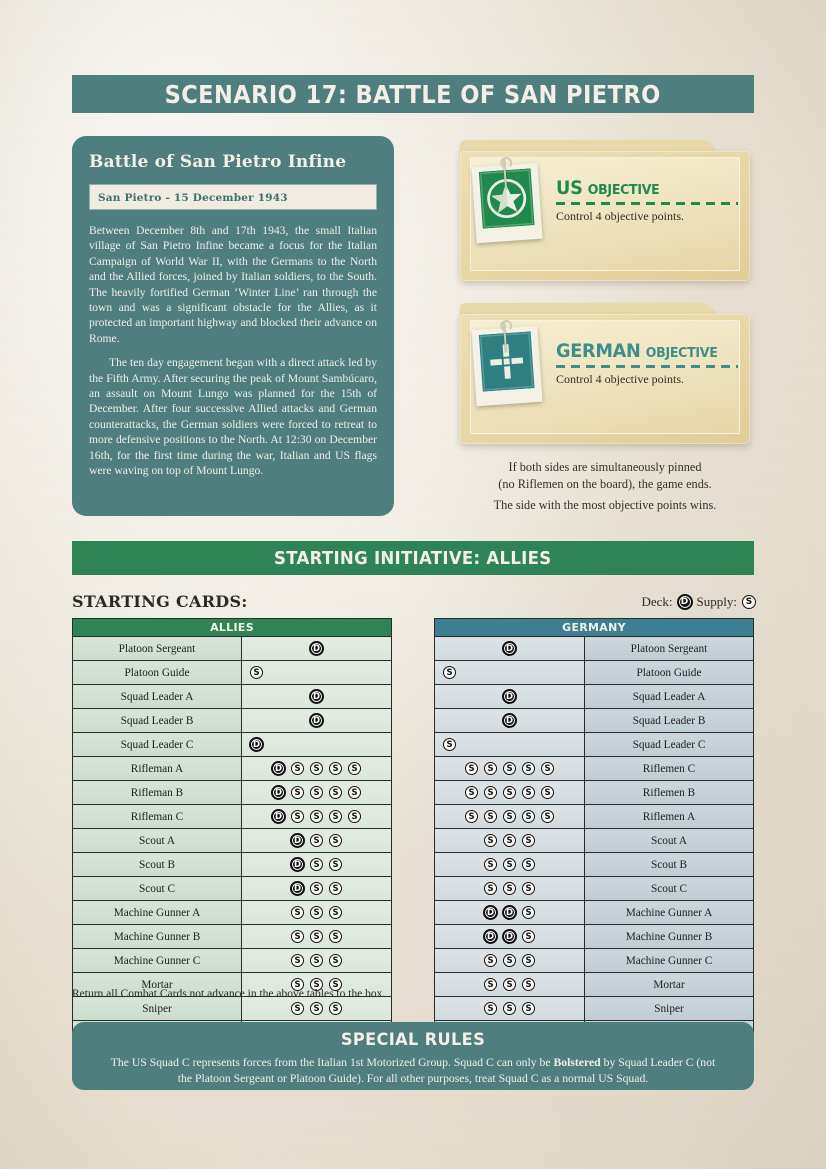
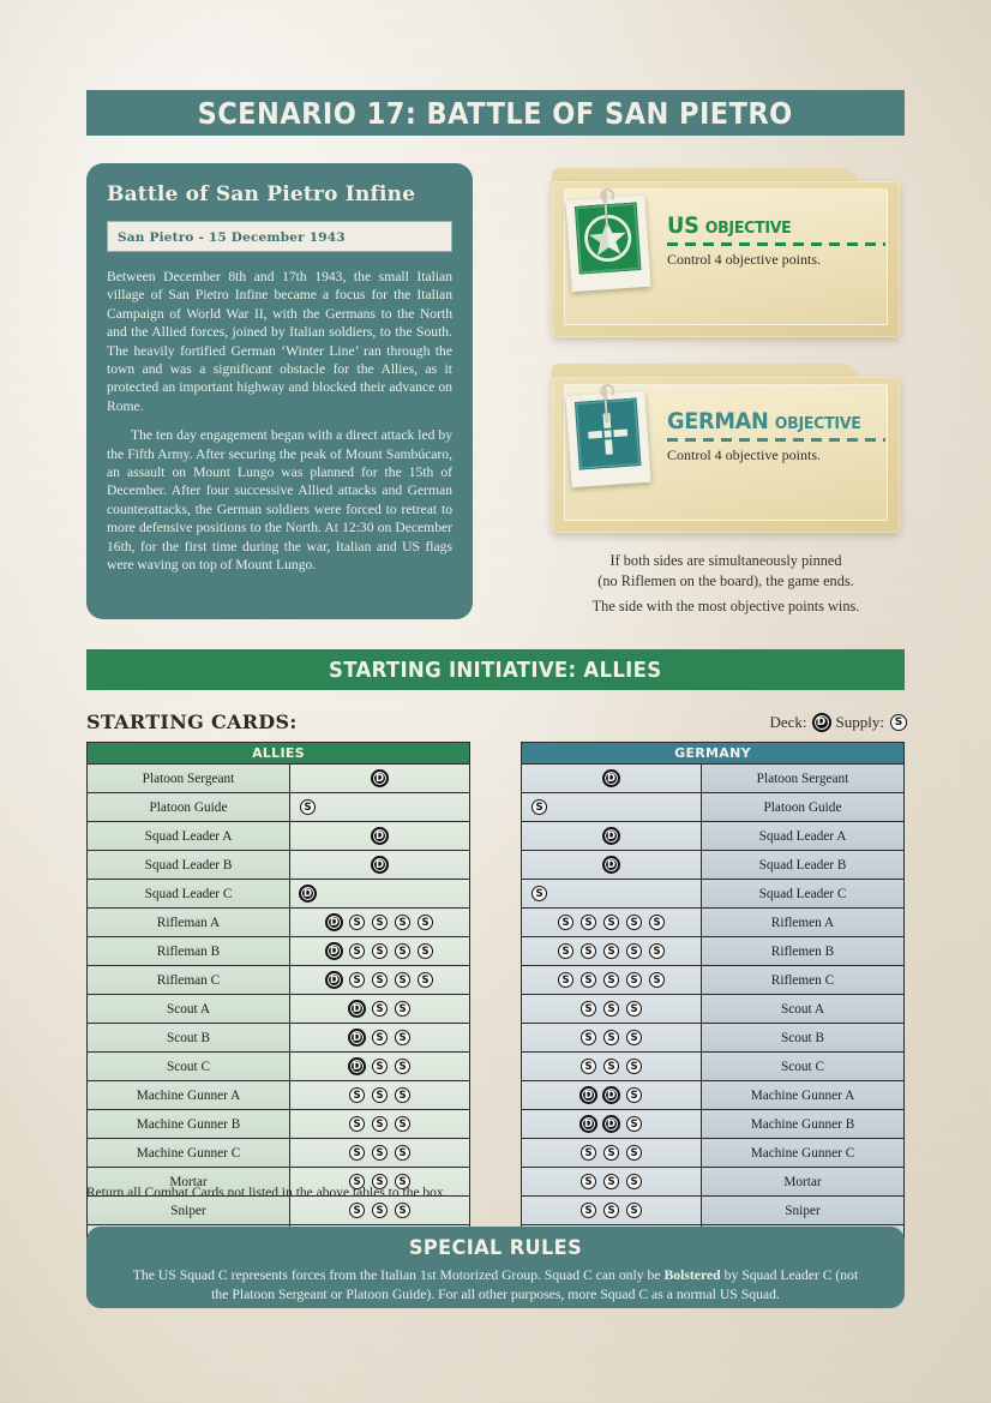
  SCENARIO 17: BATTLE OF SAN PIETRO
  Battle of San Pietro Infine
  San Pietro - 15 December 1943
  Between December 8th and 17th 1943, the small Italian village of San Pietro Infine became a focus for the Italian Campaign of World War II, with the Germans to the North and the Allied forces, joined by Italian soldiers, to the South. The heavily fortified German ‘Winter Line’ ran through the town and was a significant obstacle for the Allies, as it protected an important highway and blocked their advance on Rome.
  The ten day engagement began with a direct attack led by the Fifth Army. After securing the peak of Mount Sambúcaro, an assault on Mount Lungo was planned for the 15th of December. After four successive Allied attacks and German counterattacks, the German soldiers were forced to retreat to more defensive positions to the North. At 12:30 on December 16th, for the first time during the war, Italian and US flags were waving on top of Mount Lungo.
  US OBJECTIVE
  Control 4 objective points.
  GERMAN OBJECTIVE
  Control 4 objective points.
  If both sides are simultaneously pinned
  (no Riflemen on the board), the game ends.
  The side with the most objective points wins.
  STARTING INITIATIVE: ALLIES
  STARTING CARDS:
  Deck:
  D
  Supply:
  S
  ALLIES
  Platoon Sergeant	D
  Platoon Guide	S
  Squad Leader A	D
  Squad Leader B	D
  Squad Leader C	D
  Rifleman A	D S S S S
  Rifleman B	D S S S S
  Rifleman C	D S S S S
  Scout A	D S S
  Scout B	D S S
  Scout C	D S S
  Machine Gunner A	S S S
  Machine Gunner B	S S S
  Machine Gunner C	S S S
  Mortar	S S S
  Sniper	S S S
  GERMANY
  D	Platoon Sergeant
  S	Platoon Guide
  D	Squad Leader A
  D	Squad Leader B
  S	Squad Leader C
- S S S S S	Riflemen C
+ S S S S S	Riflemen A
  S S S S S	Riflemen B
- S S S S S	Riflemen A
+ S S S S S	Riflemen C
  S S S	Scout A
  S S S	Scout B
  S S S	Scout C
  D D S	Machine Gunner A
  D D S	Machine Gunner B
  S S S	Machine Gunner C
  S S S	Mortar
  S S S	Sniper
- Return all Combat Cards not advance in the above tables to the box.
+ Return all Combat Cards not listed in the above tables to the box.
  SPECIAL RULES
- The US Squad C represents forces from the Italian 1st Motorized Group. Squad C can only be Bolstered by Squad Leader C (not the Platoon Sergeant or Platoon Guide). For all other purposes, treat Squad C as a normal US Squad.
+ The US Squad C represents forces from the Italian 1st Motorized Group. Squad C can only be Bolstered by Squad Leader C (not the Platoon Sergeant or Platoon Guide). For all other purposes, more Squad C as a normal US Squad.
